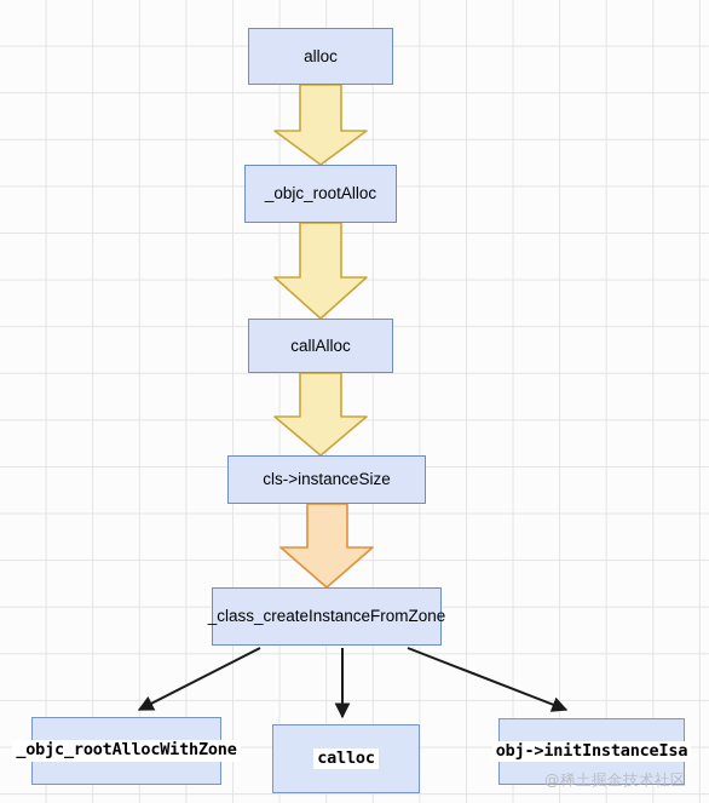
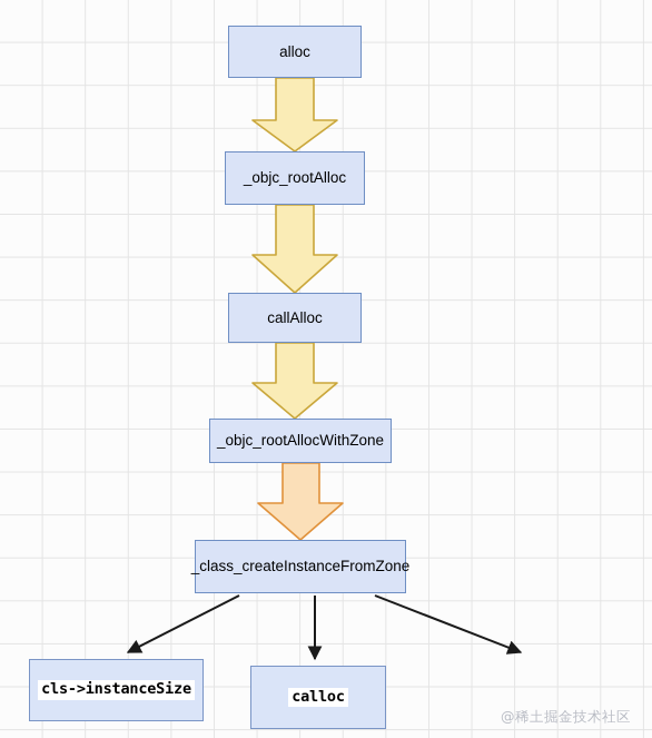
  alloc
  _objc_rootAlloc
  callAlloc
- cls->instanceSize
+ _objc_rootAllocWithZone
  _class_createInstanceFromZone
- _objc_rootAllocWithZone
+ cls->instanceSize
  calloc
- obj->initInstanceIsa
  @稀土掘金技术社区
